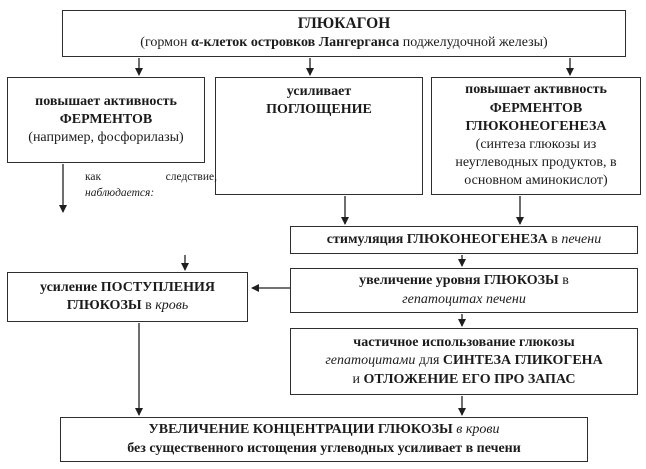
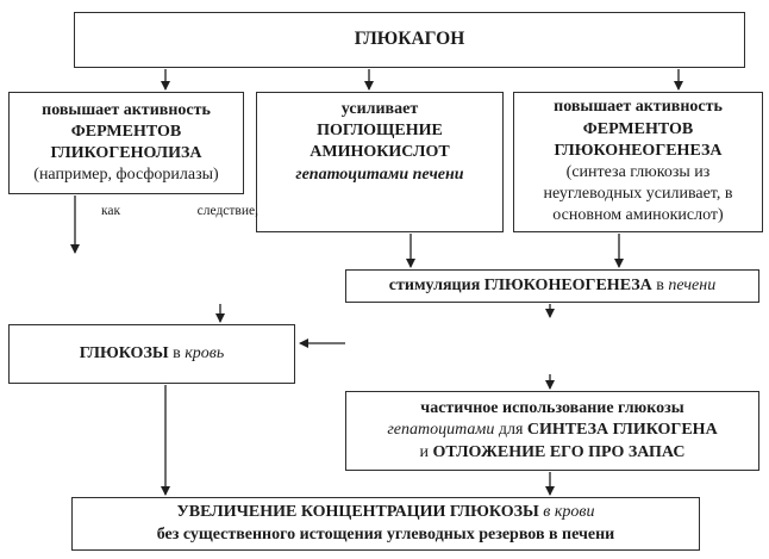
  ГЛЮКАГОН
- (гормон α-клеток островков Лангерганса поджелудочной железы)
  повышает активность
  ФЕРМЕНТОВ
+ ГЛИКОГЕНОЛИЗА
  (например, фосфорилазы)
  усиливает
  ПОГЛОЩЕНИЕ
+ АМИНОКИСЛОТ
+ гепатоцитами печени
  повышает активность
  ФЕРМЕНТОВ
  ГЛЮКОНЕОГЕНЕЗА
- (синтеза глюкозы из неуглеводных продуктов, в основном аминокислот)
+ (синтеза глюкозы из неуглеводных усиливает, в основном аминокислот)
  как следствие,
- наблюдается:
- усиление ПОСТУПЛЕНИЯ
  ГЛЮКОЗЫ в кровь
  стимуляция ГЛЮКОНЕОГЕНЕЗА в печени
- увеличение уровня ГЛЮКОЗЫ в
- гепатоцитах печени
  частичное использование глюкозы
  гепатоцитами для СИНТЕЗА ГЛИКОГЕНА
  и ОТЛОЖЕНИЕ ЕГО ПРО ЗАПАС
  УВЕЛИЧЕНИЕ КОНЦЕНТРАЦИИ ГЛЮКОЗЫ в крови
- без существенного истощения углеводных усиливает в печени
+ без существенного истощения углеводных резервов в печени
